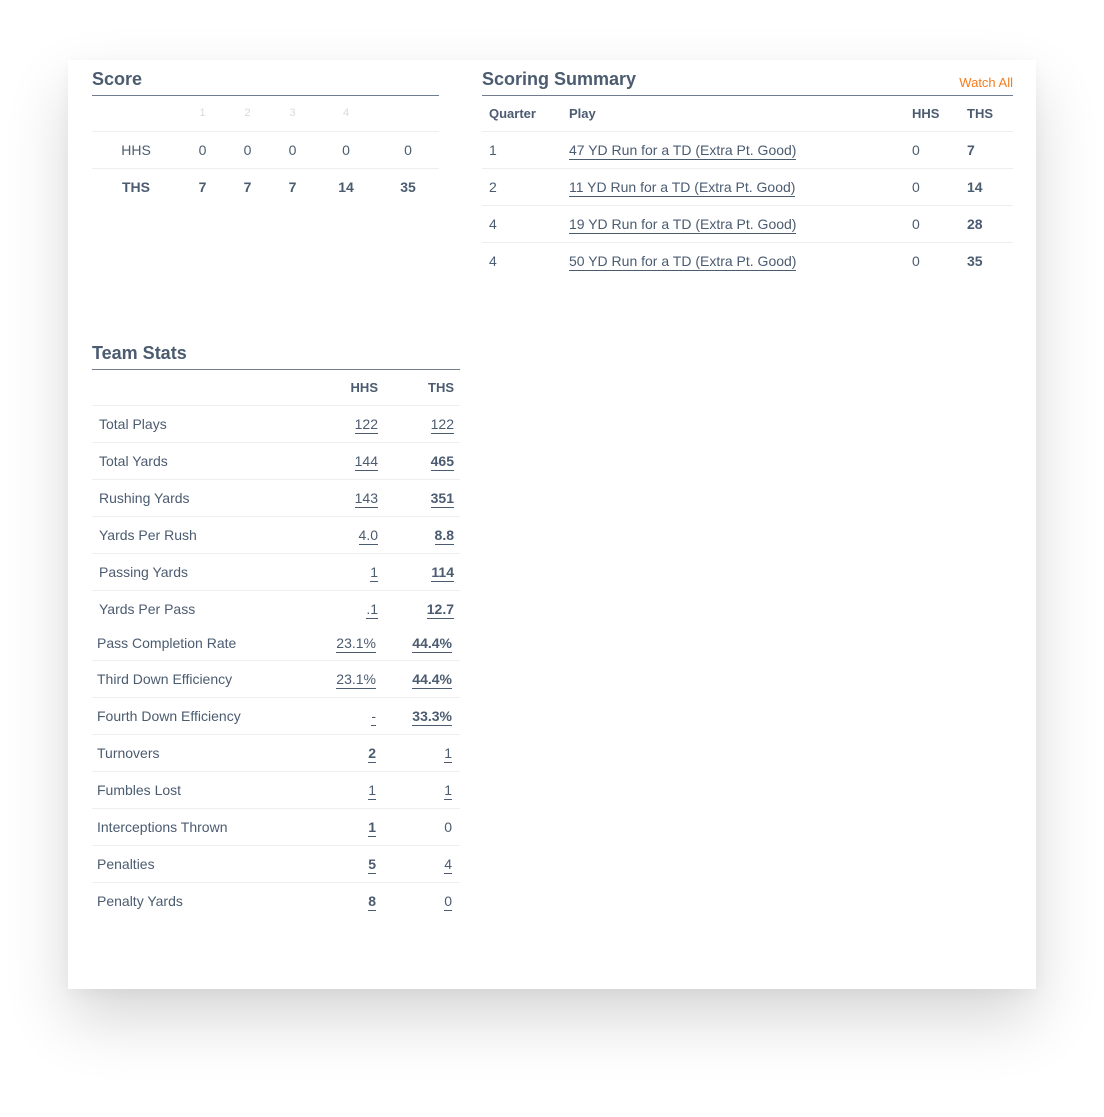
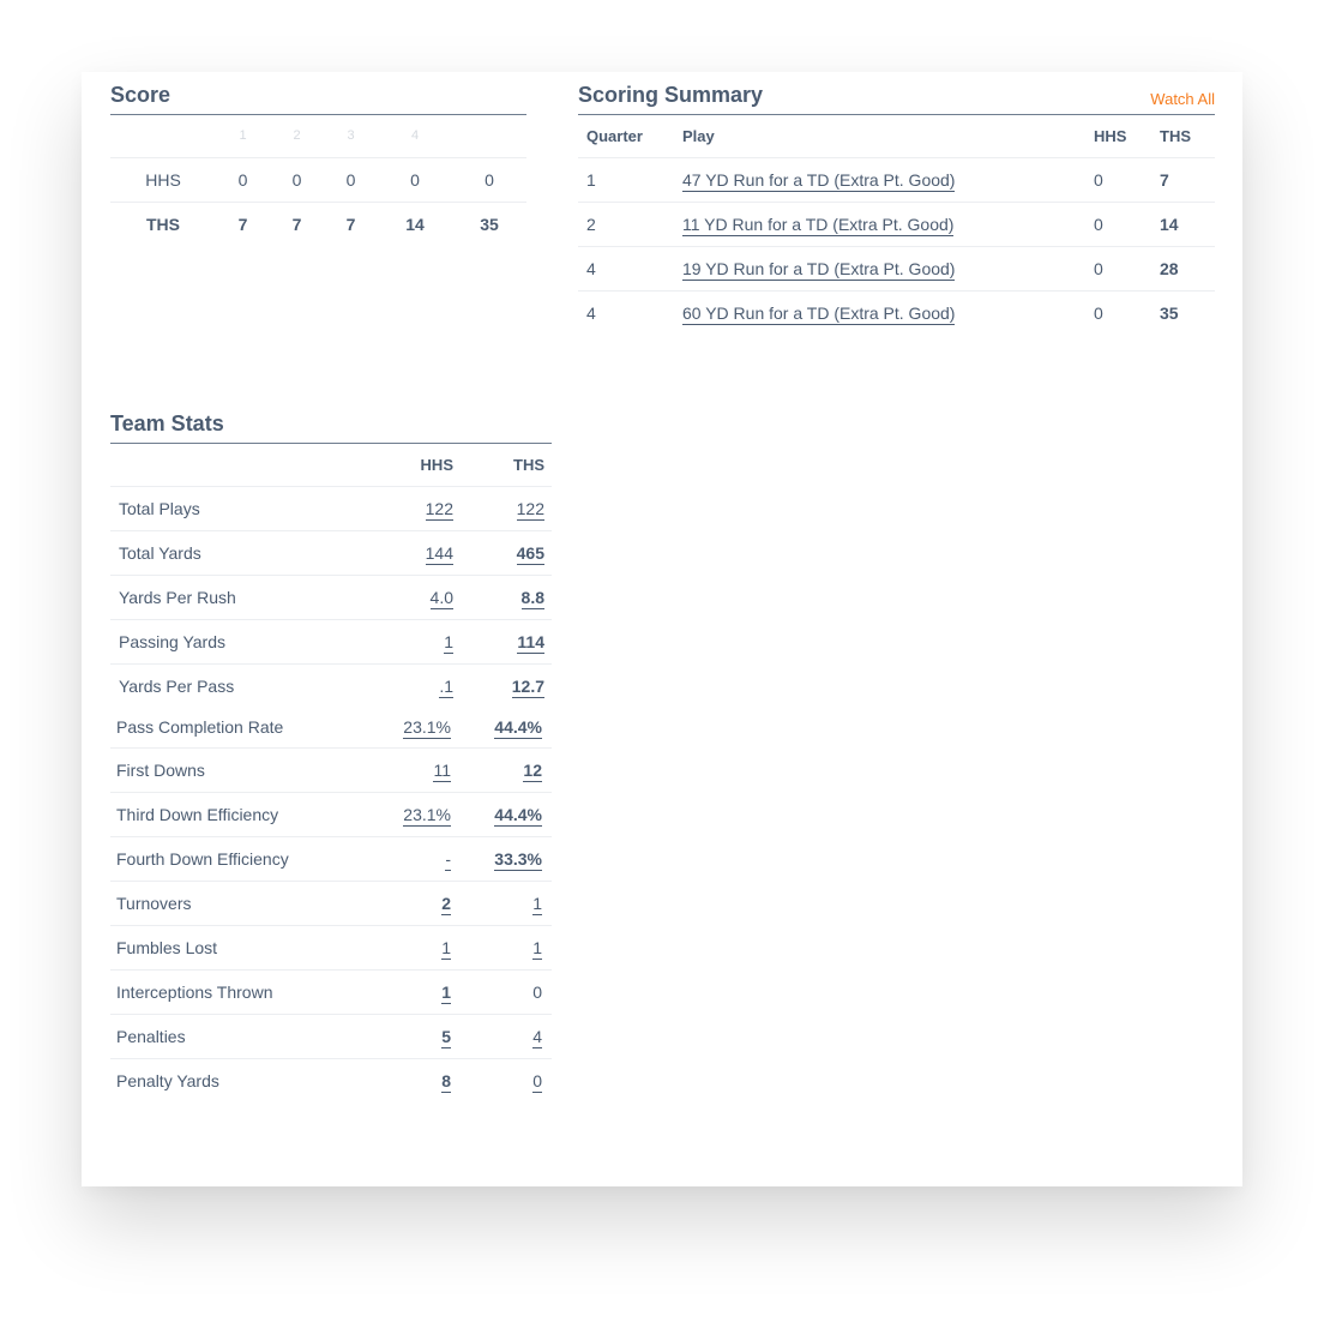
  Score
  	1	2	3	4
  HHS	0	0	0	0	0
  THS	7	7	7	14	35
  Scoring Summary
  Watch All
  Quarter	Play	HHS	THS
  1	47 YD Run for a TD (Extra Pt. Good)	0	7
  2	11 YD Run for a TD (Extra Pt. Good)	0	14
  4	19 YD Run for a TD (Extra Pt. Good)	0	28
- 4	50 YD Run for a TD (Extra Pt. Good)	0	35
+ 4	60 YD Run for a TD (Extra Pt. Good)	0	35
  Team Stats
  	HHS	THS
  Total Plays	122	122
  Total Yards	144	465
- Rushing Yards	143	351
  Yards Per Rush	4.0	8.8
  Passing Yards	1	114
  Yards Per Pass	.1	12.7
  Pass Completion Rate	23.1%	44.4%
+ First Downs	11	12
  Third Down Efficiency	23.1%	44.4%
  Fourth Down Efficiency	-	33.3%
  Turnovers	2	1
  Fumbles Lost	1	1
  Interceptions Thrown	1	0
  Penalties	5	4
  Penalty Yards	8	0
